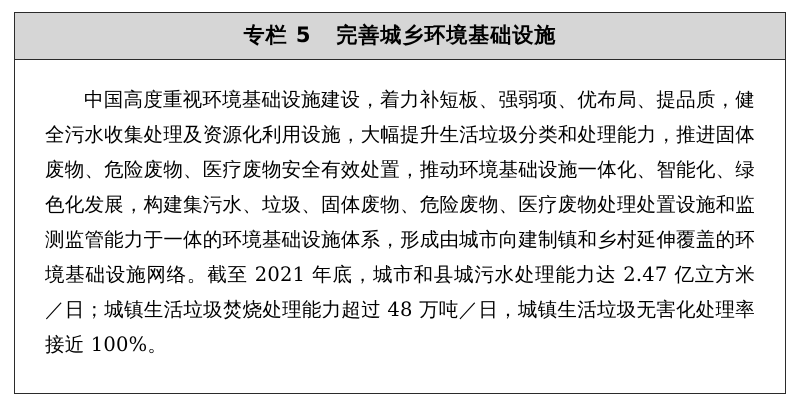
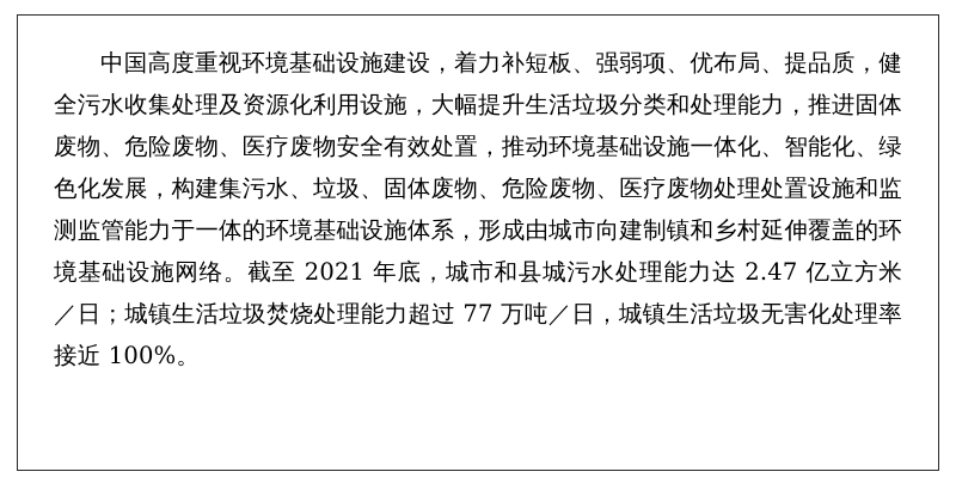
- 专栏 5 完善城乡环境基础设施
- 中国高度重视环境基础设施建设，着力补短板、强弱项、优布局、提品质，健全污水收集处理及资源化利用设施，大幅提升生活垃圾分类和处理能力，推进固体废物、危险废物、医疗废物安全有效处置，推动环境基础设施一体化、智能化、绿色化发展，构建集污水、垃圾、固体废物、危险废物、医疗废物处理处置设施和监测监管能力于一体的环境基础设施体系，形成由城市向建制镇和乡村延伸覆盖的环境基础设施网络。截至 2021 年底，城市和县城污水处理能力达 2.47 亿立方米／日；城镇生活垃圾焚烧处理能力超过 48 万吨／日，城镇生活垃圾无害化处理率接近 100%。
+ 中国高度重视环境基础设施建设，着力补短板、强弱项、优布局、提品质，健全污水收集处理及资源化利用设施，大幅提升生活垃圾分类和处理能力，推进固体废物、危险废物、医疗废物安全有效处置，推动环境基础设施一体化、智能化、绿色化发展，构建集污水、垃圾、固体废物、危险废物、医疗废物处理处置设施和监测监管能力于一体的环境基础设施体系，形成由城市向建制镇和乡村延伸覆盖的环境基础设施网络。截至 2021 年底，城市和县城污水处理能力达 2.47 亿立方米／日；城镇生活垃圾焚烧处理能力超过 77 万吨／日，城镇生活垃圾无害化处理率接近 100%。
